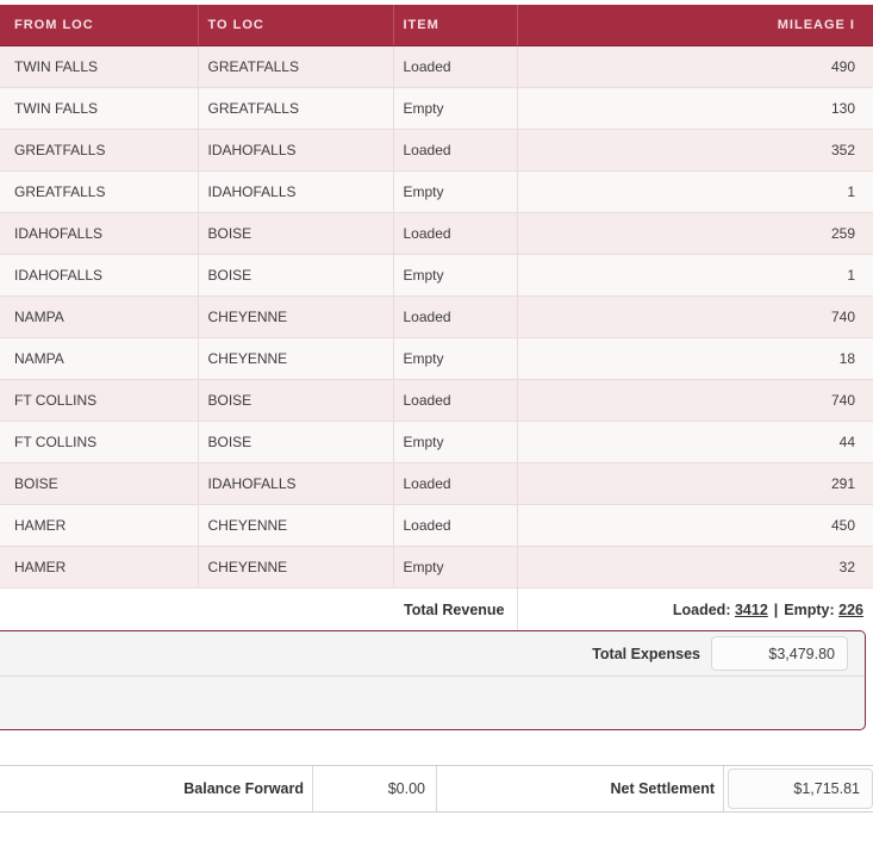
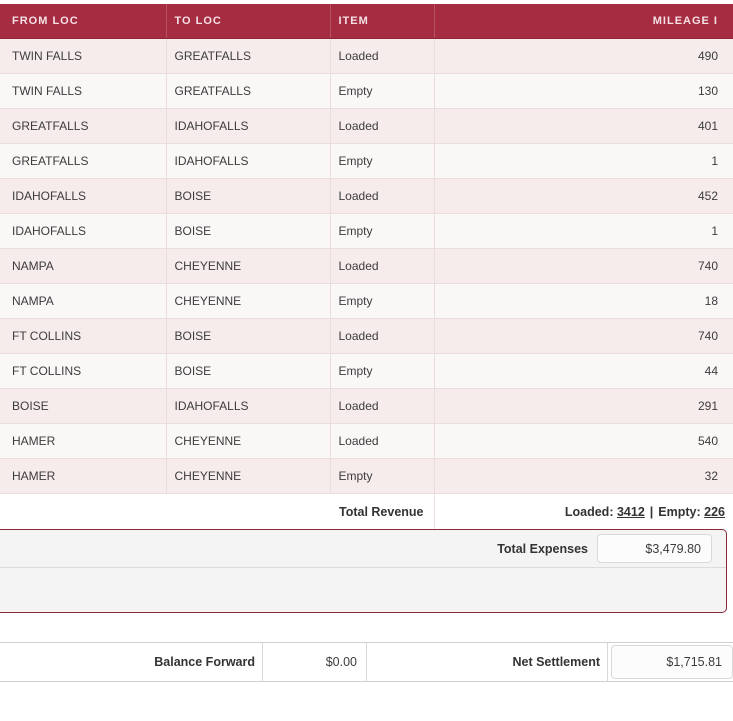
  FROM LOC	TO LOC	ITEM	MILEAGE I
  TWIN FALLS	GREATFALLS	Loaded	490
  TWIN FALLS	GREATFALLS	Empty	130
- GREATFALLS	IDAHOFALLS	Loaded	352
+ GREATFALLS	IDAHOFALLS	Loaded	401
  GREATFALLS	IDAHOFALLS	Empty	1
- IDAHOFALLS	BOISE	Loaded	259
+ IDAHOFALLS	BOISE	Loaded	452
  IDAHOFALLS	BOISE	Empty	1
  NAMPA	CHEYENNE	Loaded	740
  NAMPA	CHEYENNE	Empty	18
  FT COLLINS	BOISE	Loaded	740
  FT COLLINS	BOISE	Empty	44
  BOISE	IDAHOFALLS	Loaded	291
- HAMER	CHEYENNE	Loaded	450
+ HAMER	CHEYENNE	Loaded	540
  HAMER	CHEYENNE	Empty	32
  Total Revenue	Loaded: 3412 | Empty: 226
  Total Expenses
  $3,479.80
  Balance Forward
  $0.00
  Net Settlement
  $1,715.81
